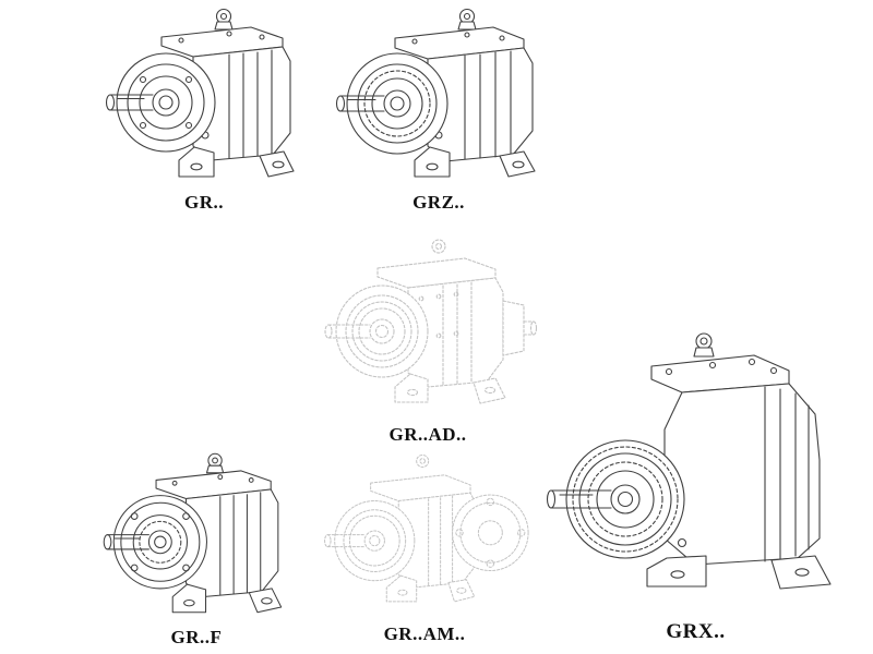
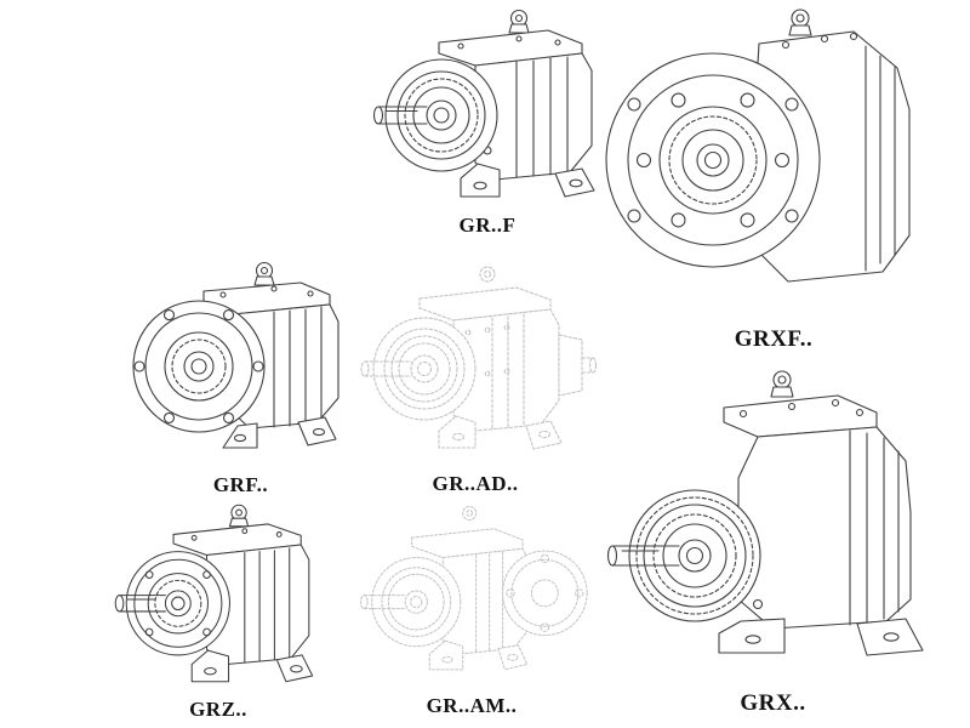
- GR..
- GRZ..
+ GR..F
+ GRXF..
+ GRF..
  GR..AD..
- GR..F
+ GRZ..
  GR..AM..
  GRX..
